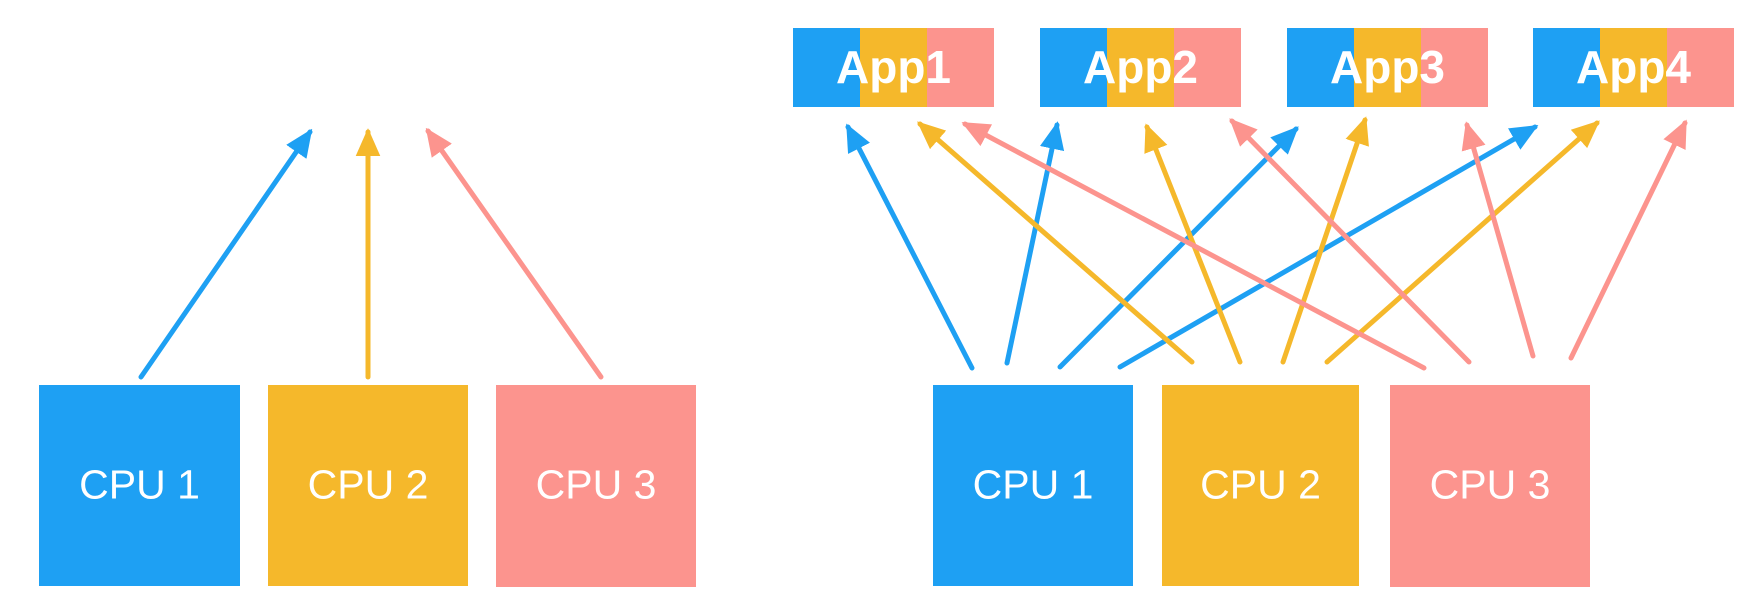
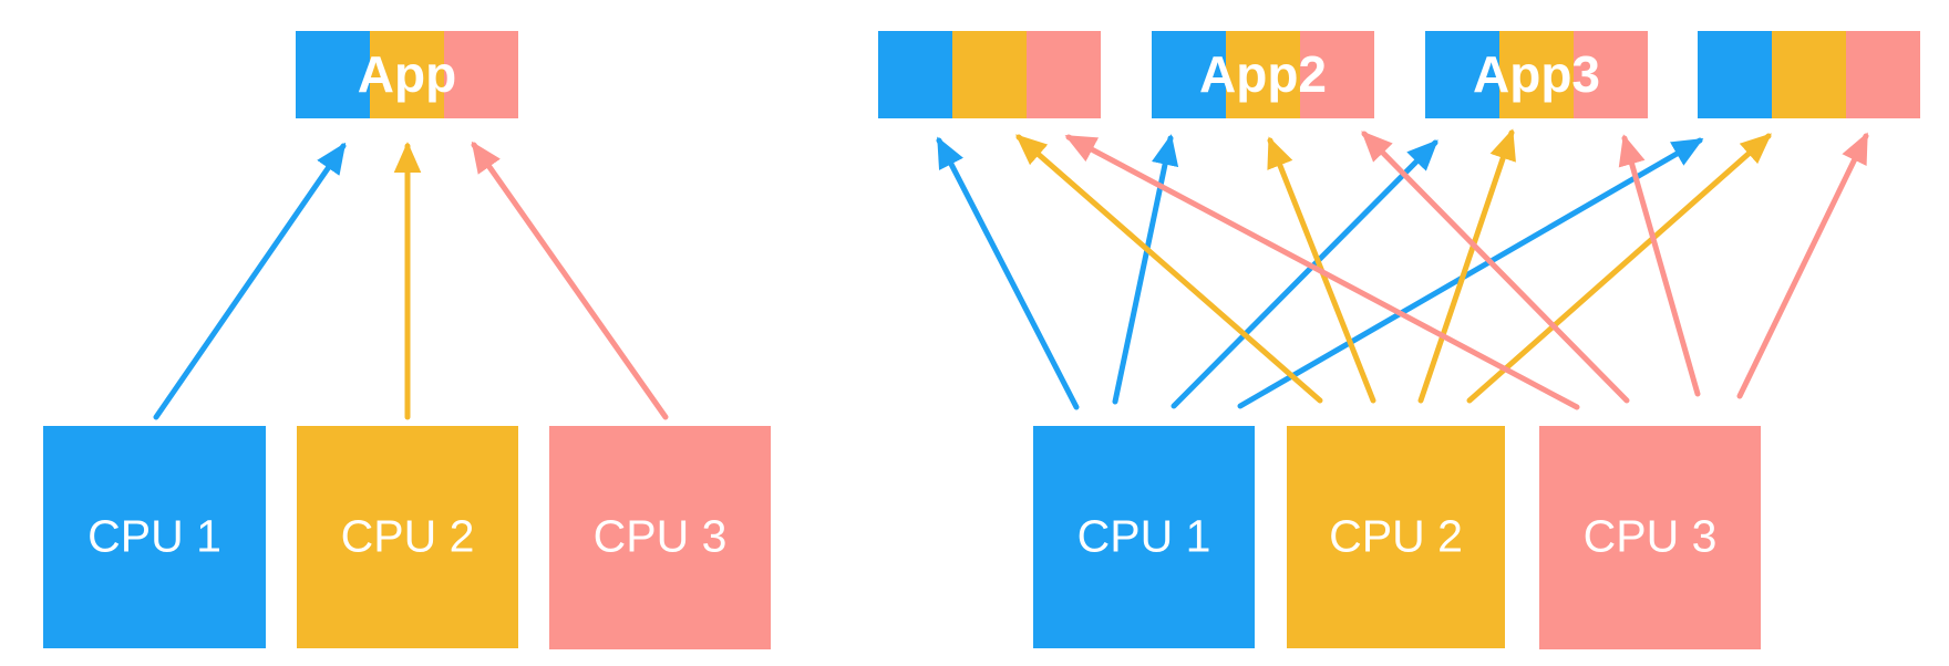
+ App
  CPU 1
  CPU 2
  CPU 3
- App1
  App2
  App3
- App4
  CPU 1
  CPU 2
  CPU 3
